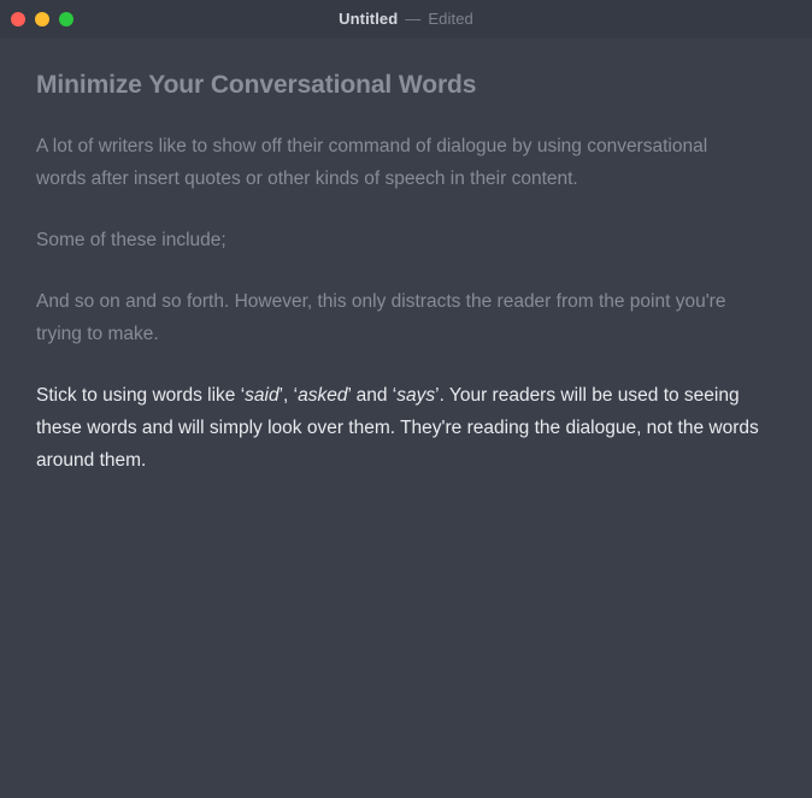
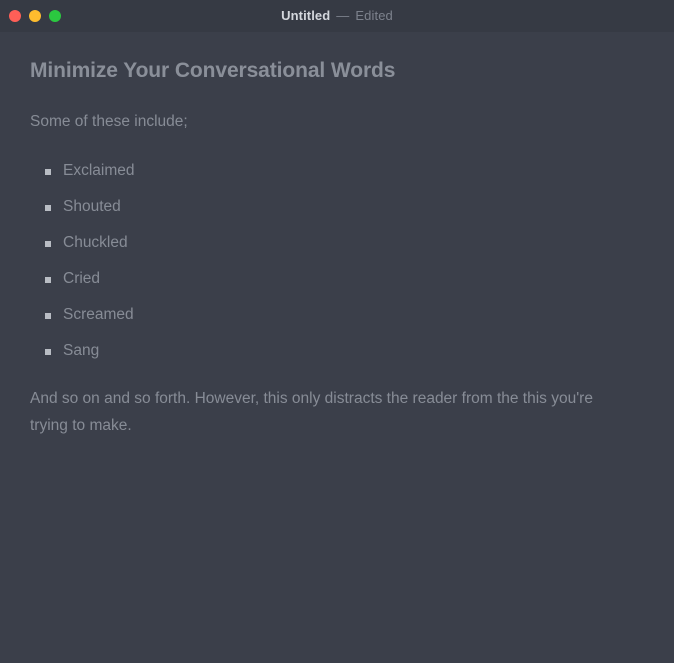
  Untitled
  —
  Edited
  Minimize Your Conversational Words
- A lot of writers like to show off their command of dialogue by using conversational words after insert quotes or other kinds of speech in their content.
  Some of these include;
+ Exclaimed
+ Shouted
+ Chuckled
+ Cried
+ Screamed
+ Sang
- And so on and so forth. However, this only distracts the reader from the point you're trying to make.
+ And so on and so forth. However, this only distracts the reader from the this you're trying to make.
- Stick to using words like ‘said’, ‘asked’ and ‘says’. Your readers will be used to seeing these words and will simply look over them. They're reading the dialogue, not the words around them.
